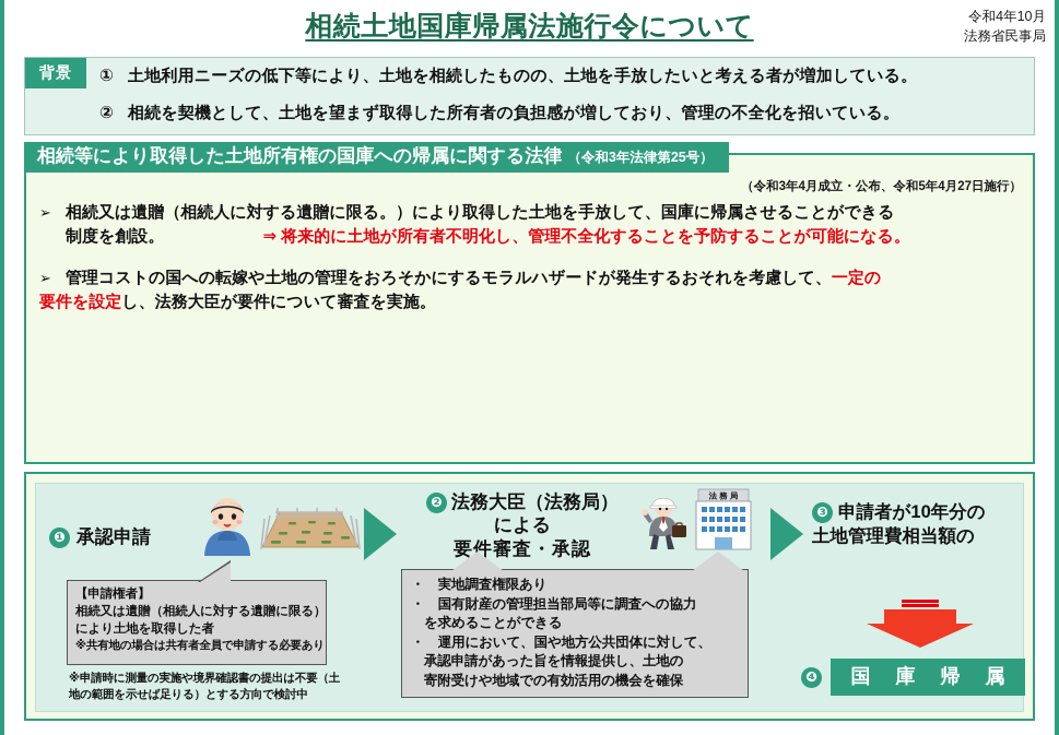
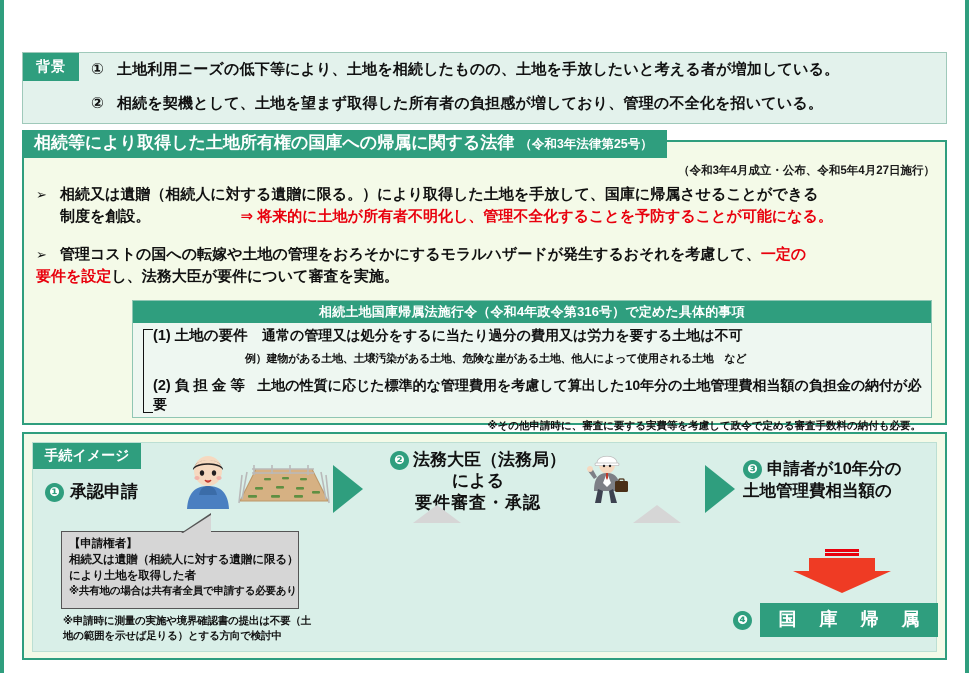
- 相続土地国庫帰属法施行令について
- 令和4年10月
- 法務省民事局
  背景
  ① 土地利用ニーズの低下等により、土地を相続したものの、土地を手放したいと考える者が増加している。
  ② 相続を契機として、土地を望まず取得した所有者の負担感が増しており、管理の不全化を招いている。
  相続等により取得した土地所有権の国庫への帰属に関する法律
  （令和3年法律第25号）
  （令和3年4月成立・公布、令和5年4月27日施行）
  ➢
  相続又は遺贈（相続人に対する遺贈に限る。）により取得した土地を手放して、国庫に帰属させることができる
  制度を創設。 ⇒ 将来的に土地が所有者不明化し、管理不全化することを予防することが可能になる。
  ➢
  管理コストの国への転嫁や土地の管理をおろそかにするモラルハザードが発生するおそれを考慮して、一定の
  要件を設定し、法務大臣が要件について審査を実施。
+ 相続土地国庫帰属法施行令（令和4年政令第316号）で定めた具体的事項
+ (1) 土地の要件 通常の管理又は処分をするに当たり過分の費用又は労力を要する土地は不可
+ 例）建物がある土地、土壌汚染がある土地、危険な崖がある土地、他人によって使用される土地 など
+ (2) 負 担 金 等 土地の性質に応じた標準的な管理費用を考慮して算出した10年分の土地管理費相当額の負担金の納付が必要
+ ※その他申請時に、審査に要する実費等を考慮して政令で定める審査手数料の納付も必要。
+ 手続イメージ
  ❶ 承認申請
  【申請権者】
  相続又は遺贈（相続人に対する遺贈に限る）
  により土地を取得した者
  ※共有地の場合は共有者全員で申請する必要あり
  ※申請時に測量の実施や境界確認書の提出は不要（土
  地の範囲を示せば足りる）とする方向で検討中
  ❷ 法務大臣（法務局）
  による
  要件審査・承認
- 法 務 局
- ・ 実地調査権限あり
- ・ 国有財産の管理担当部局等に調査への協力
- を求めることができる
- ・ 運用において、国や地方公共団体に対して、
- 承認申請があった旨を情報提供し、土地の
- 寄附受けや地域での有効活用の機会を確保
  ❸ 申請者が10年分の
  土地管理費相当額の
  ❹
  国 庫 帰 属
